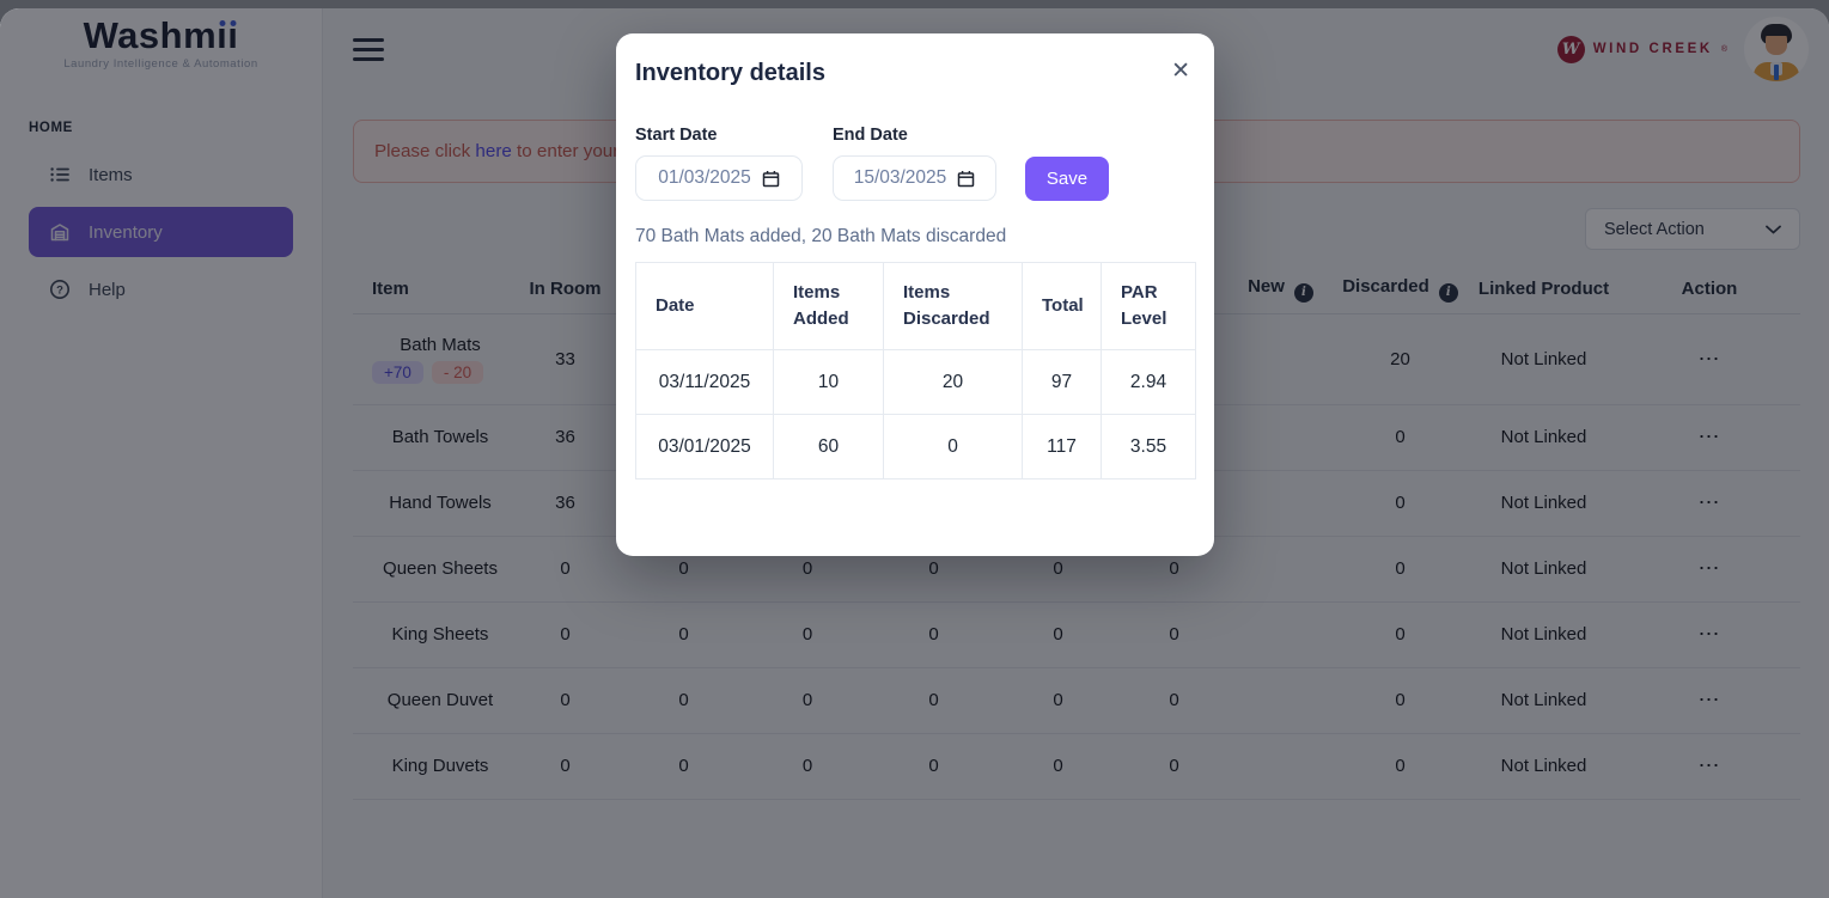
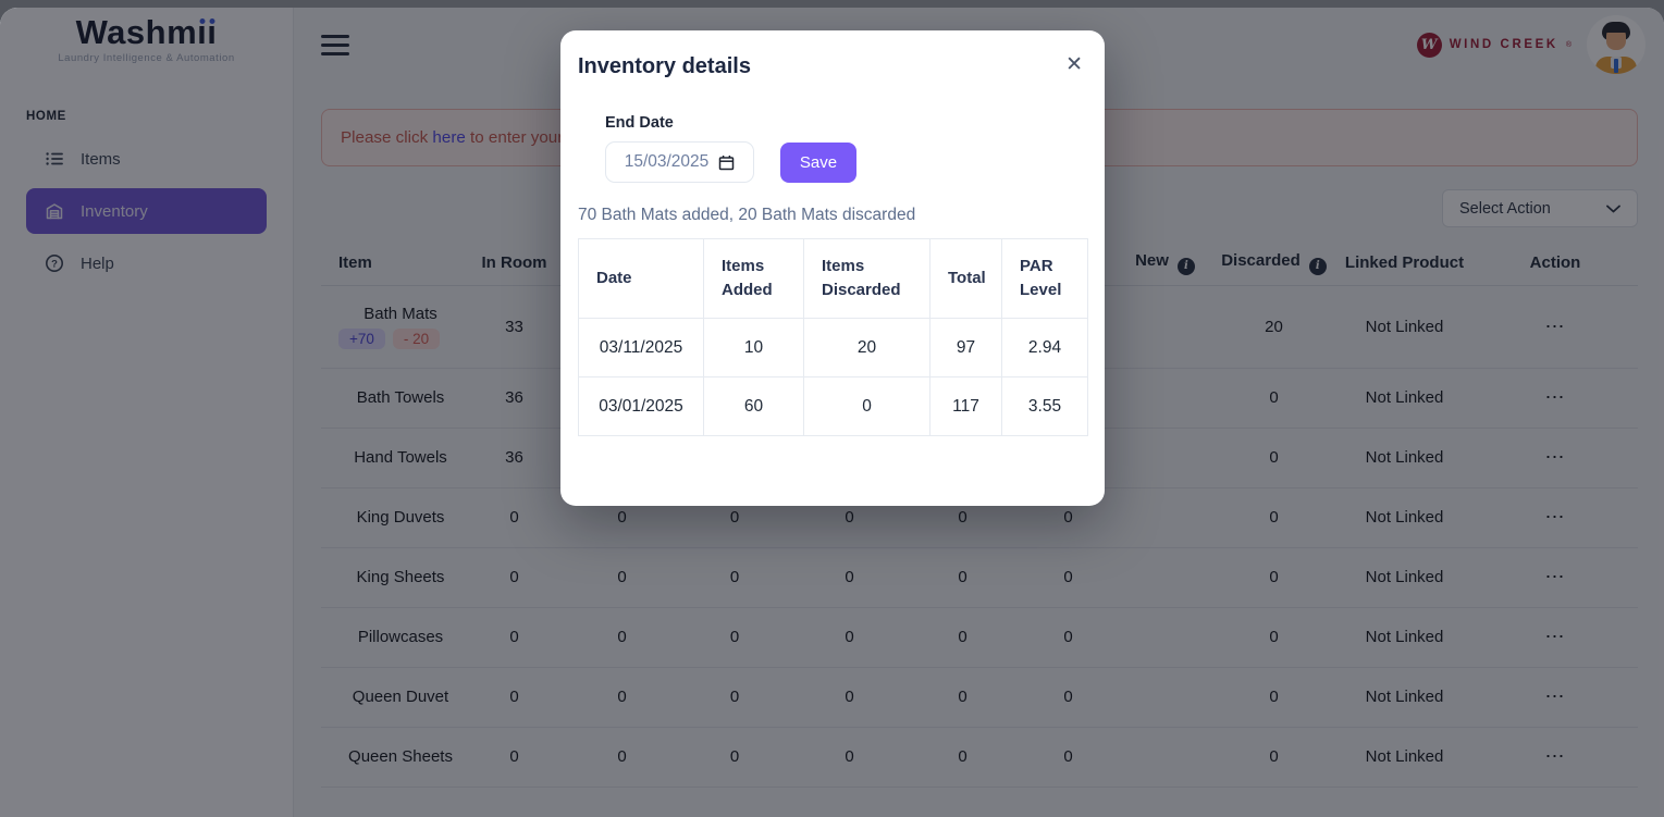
  Washmıı
  Laundry Intelligence & Automation
  HOME
  Items
  Inventory
  ?
  Help
  W
  WIND CREEK
  Please click
  here
  to enter you
  Select Action
  Item	In Room						New i	Discarded i	Linked Product	Action
  Bath Mats +70 - 20	33							20	Not Linked	⋯
  Bath Towels	36							0	Not Linked	⋯
  Hand Towels	36							0	Not Linked	⋯
- Queen Sheets	0	0	0	0	0	0		0	Not Linked	⋯
+ King Duvets	0	0	0	0	0	0		0	Not Linked	⋯
  King Sheets	0	0	0	0	0	0		0	Not Linked	⋯
+ Pillowcases	0	0	0	0	0	0		0	Not Linked	⋯
  Queen Duvet	0	0	0	0	0	0		0	Not Linked	⋯
- King Duvets	0	0	0	0	0	0		0	Not Linked	⋯
+ Queen Sheets	0	0	0	0	0	0		0	Not Linked	⋯
  Inventory details
  ✕
- Start Date
- 01/03/2025
  End Date
  15/03/2025
  Save
  70 Bath Mats added, 20 Bath Mats discarded
  Date	Items Added	Items Discarded	Total	PAR Level
  03/11/2025	10	20	97	2.94
  03/01/2025	60	0	117	3.55
